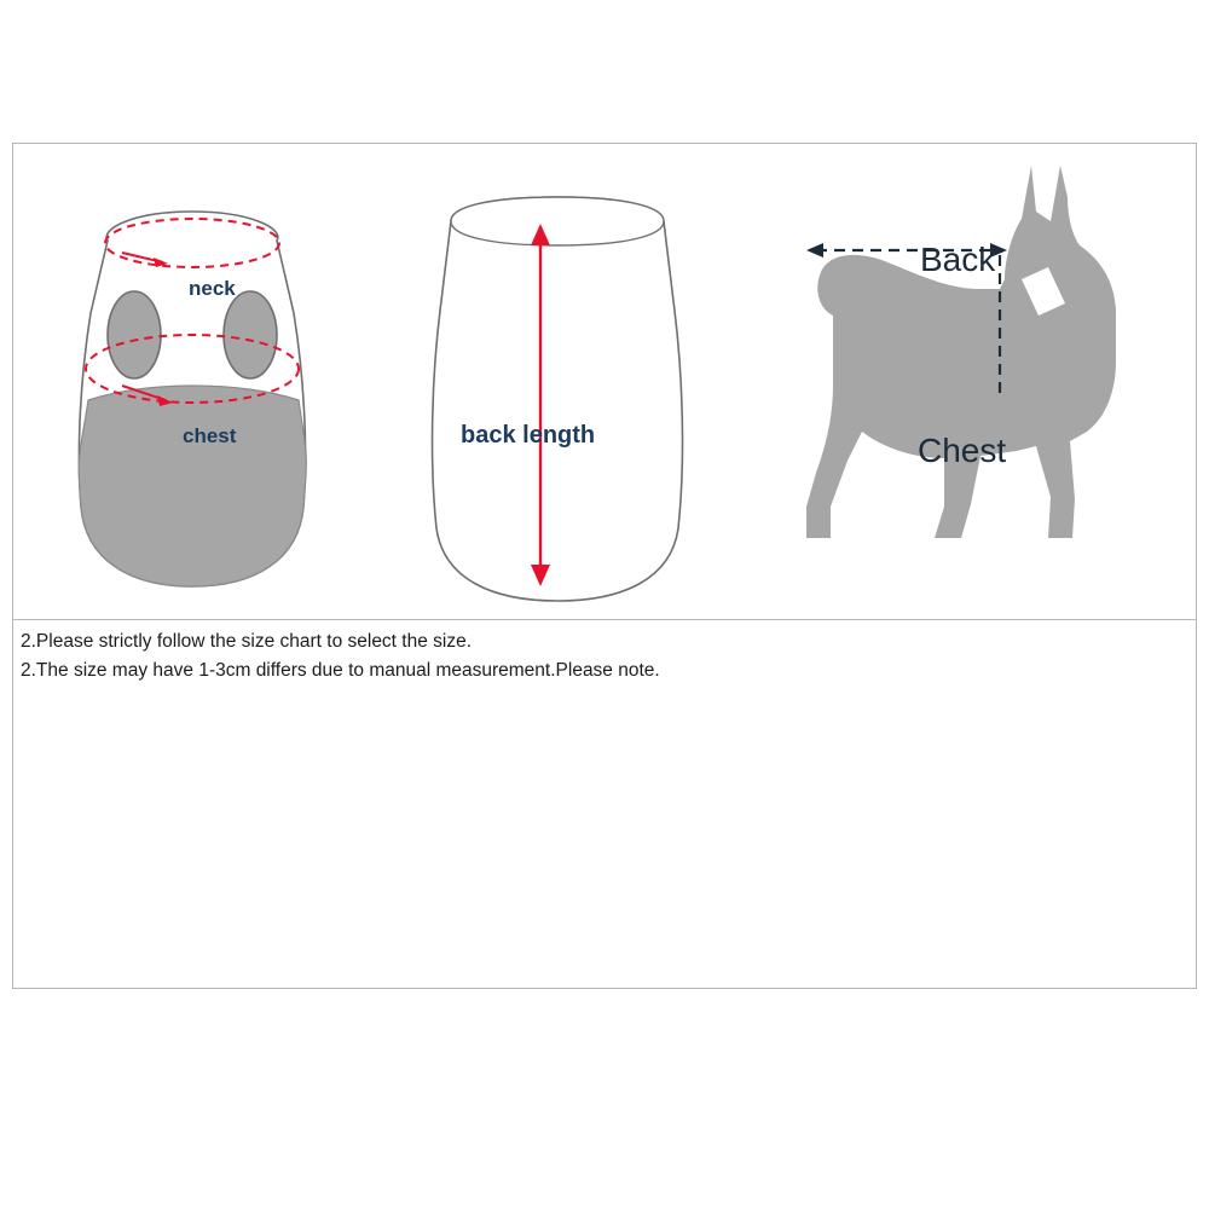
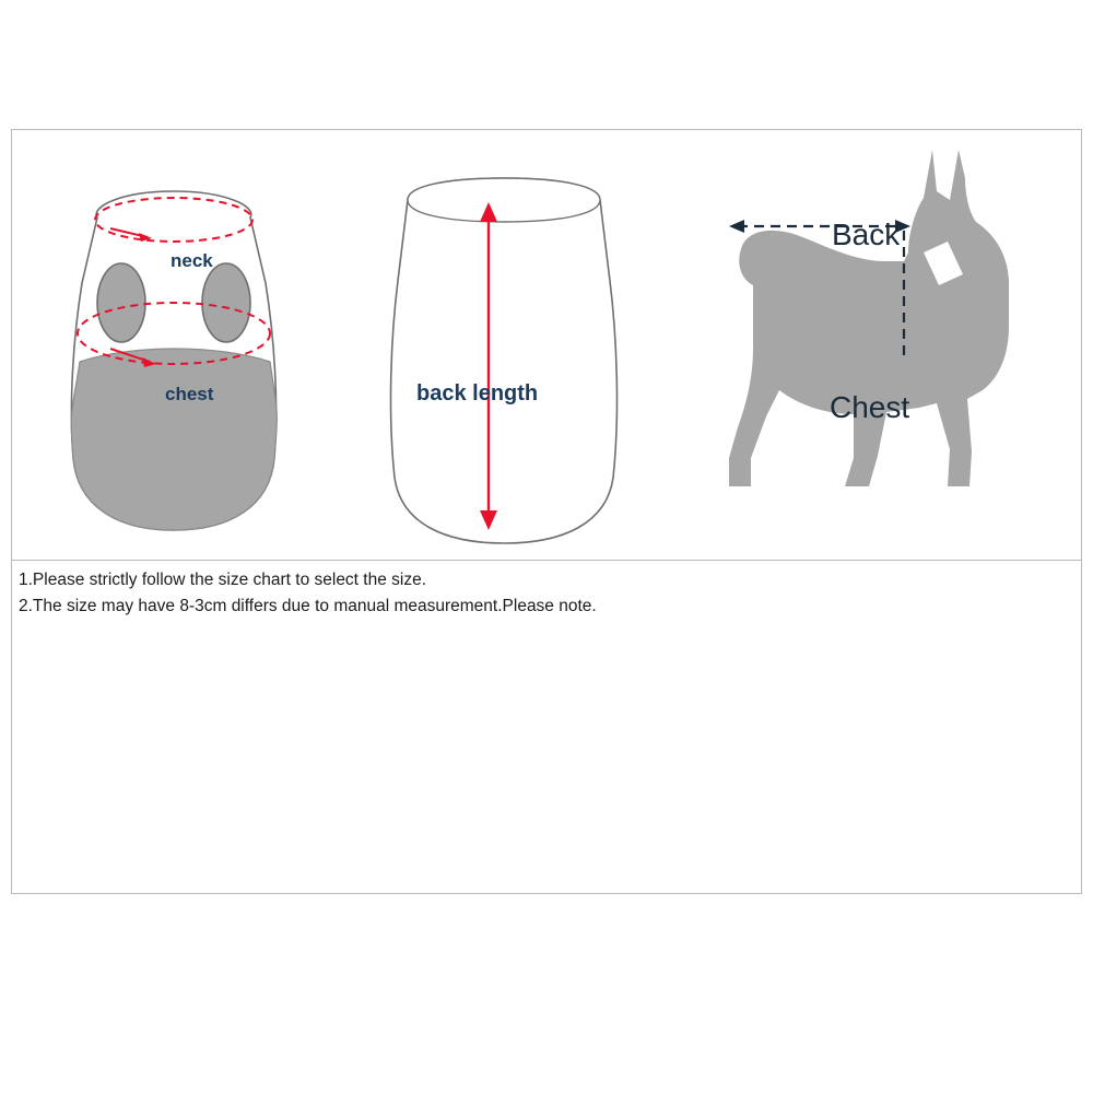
  neck
  chest
  back length
  Back
  Chest
- 2.Please strictly follow the size chart to select the size.
+ 1.Please strictly follow the size chart to select the size.
- 2.The size may have 1-3cm differs due to manual measurement.Please note.
+ 2.The size may have 8-3cm differs due to manual measurement.Please note.
